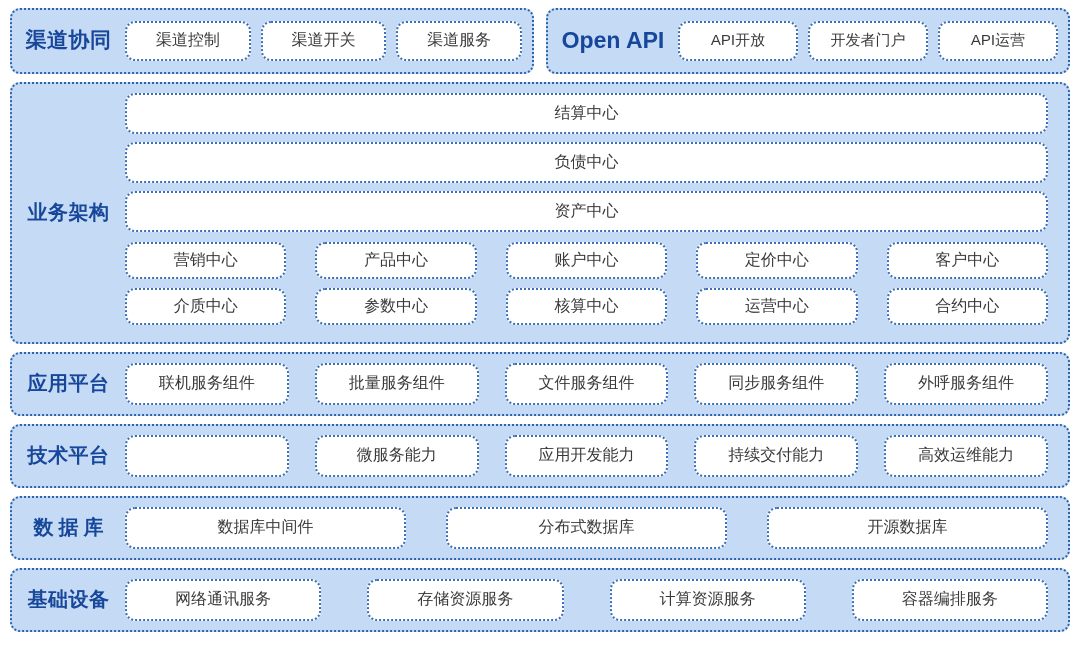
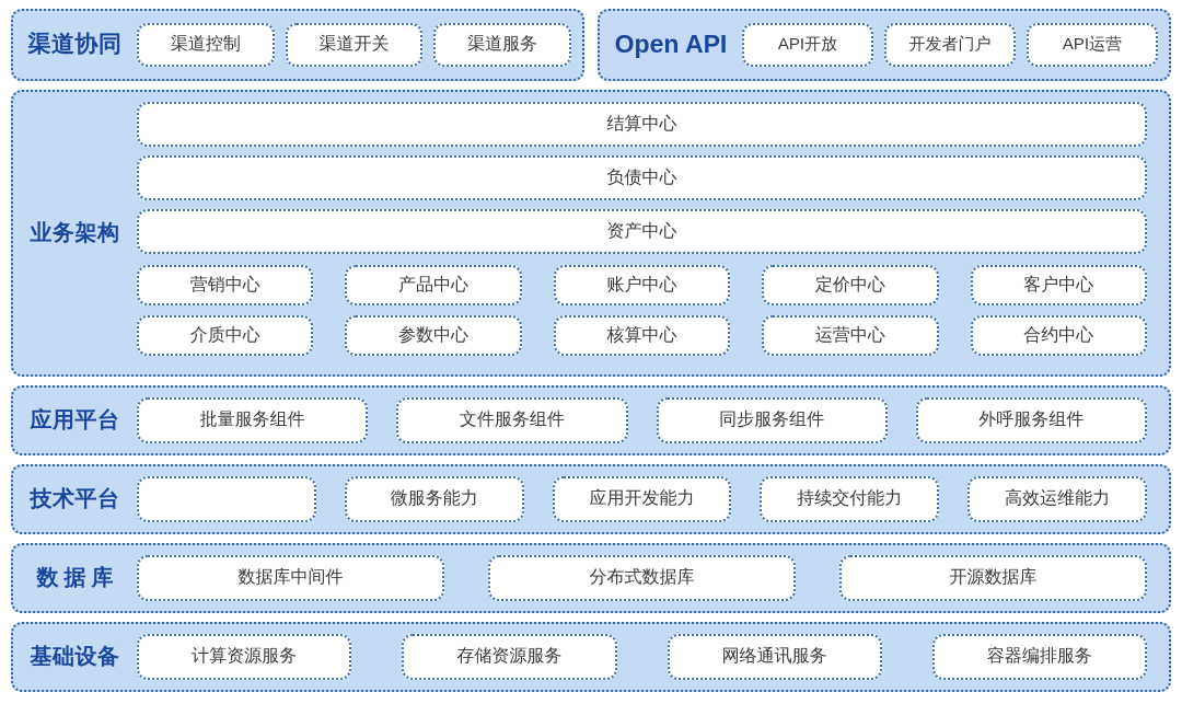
  渠道协同
  渠道控制
  渠道开关
  渠道服务
  Open API
  API开放
  开发者门户
  API运营
  业务架构
  结算中心
  负债中心
  资产中心
  营销中心
  产品中心
  账户中心
  定价中心
  客户中心
  介质中心
  参数中心
  核算中心
  运营中心
  合约中心
  应用平台
- 联机服务组件
  批量服务组件
  文件服务组件
  同步服务组件
  外呼服务组件
  技术平台
  微服务能力
  应用开发能力
  持续交付能力
  高效运维能力
  数据库
  数据库中间件
  分布式数据库
  开源数据库
  基础设备
- 网络通讯服务
+ 计算资源服务
  存储资源服务
- 计算资源服务
+ 网络通讯服务
  容器编排服务
